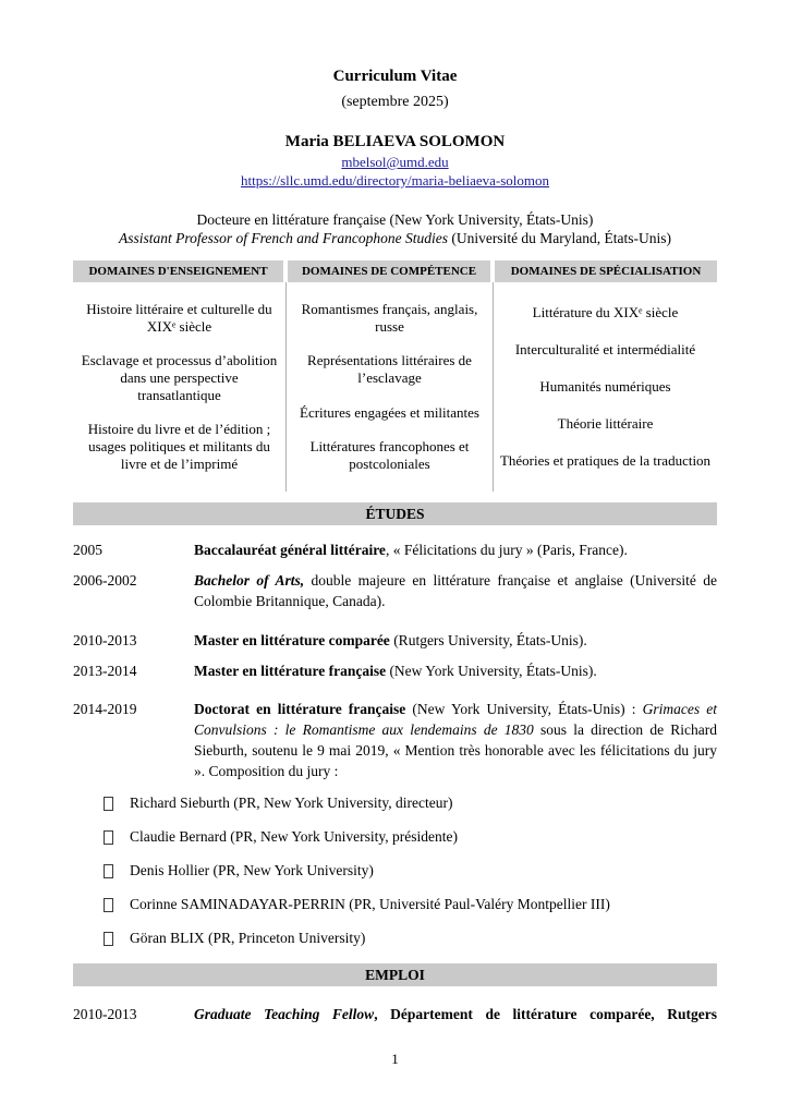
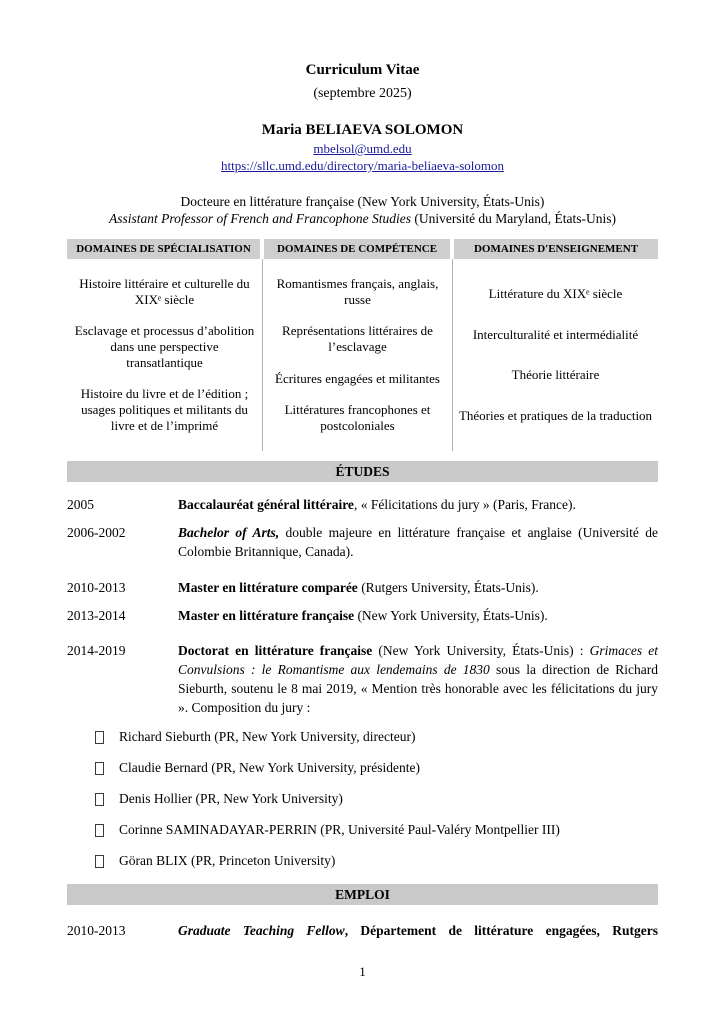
  Curriculum Vitae
  (septembre 2025)
  Maria BELIAEVA SOLOMON
  mbelsol@umd.edu
  https://sllc.umd.edu/directory/maria-beliaeva-solomon
  Docteure en littérature française (New York University, États-Unis)
  Assistant Professor of French and Francophone Studies (Université du Maryland, États-Unis)
- DOMAINES D'ENSEIGNEMENT
+ DOMAINES DE SPÉCIALISATION
  Histoire littéraire et culturelle du XIXᵉ siècle
  Esclavage et processus d’abolition dans une perspective transatlantique
  Histoire du livre et de l’édition ; usages politiques et militants du livre et de l’imprimé
  DOMAINES DE COMPÉTENCE
  Romantismes français, anglais, russe
  Représentations littéraires de l’esclavage
  Écritures engagées et militantes
  Littératures francophones et postcoloniales
- DOMAINES DE SPÉCIALISATION
+ DOMAINES D'ENSEIGNEMENT
  Littérature du XIXᵉ siècle
  Interculturalité et intermédialité
- Humanités numériques
  Théorie littéraire
  Théories et pratiques de la traduction
  ÉTUDES
  2005
  Baccalauréat général littéraire, « Félicitations du jury » (Paris, France).
  2006-2002
  Bachelor of Arts, double majeure en littérature française et anglaise (Université de Colombie Britannique, Canada).
  2010-2013
  Master en littérature comparée (Rutgers University, États-Unis).
  2013-2014
  Master en littérature française (New York University, États-Unis).
  2014-2019
- Doctorat en littérature française (New York University, États-Unis) : Grimaces et Convulsions : le Romantisme aux lendemains de 1830 sous la direction de Richard Sieburth, soutenu le 9 mai 2019, « Mention très honorable avec les félicitations du jury ». Composition du jury :
+ Doctorat en littérature française (New York University, États-Unis) : Grimaces et Convulsions : le Romantisme aux lendemains de 1830 sous la direction de Richard Sieburth, soutenu le 8 mai 2019, « Mention très honorable avec les félicitations du jury ». Composition du jury :
  Richard Sieburth (PR, New York University, directeur)
  Claudie Bernard (PR, New York University, présidente)
  Denis Hollier (PR, New York University)
  Corinne SAMINADAYAR-PERRIN (PR, Université Paul-Valéry Montpellier III)
  Göran BLIX (PR, Princeton University)
  EMPLOI
  2010-2013
- Graduate Teaching Fellow, Département de littérature comparée, Rutgers
+ Graduate Teaching Fellow, Département de littérature engagées, Rutgers
  1
